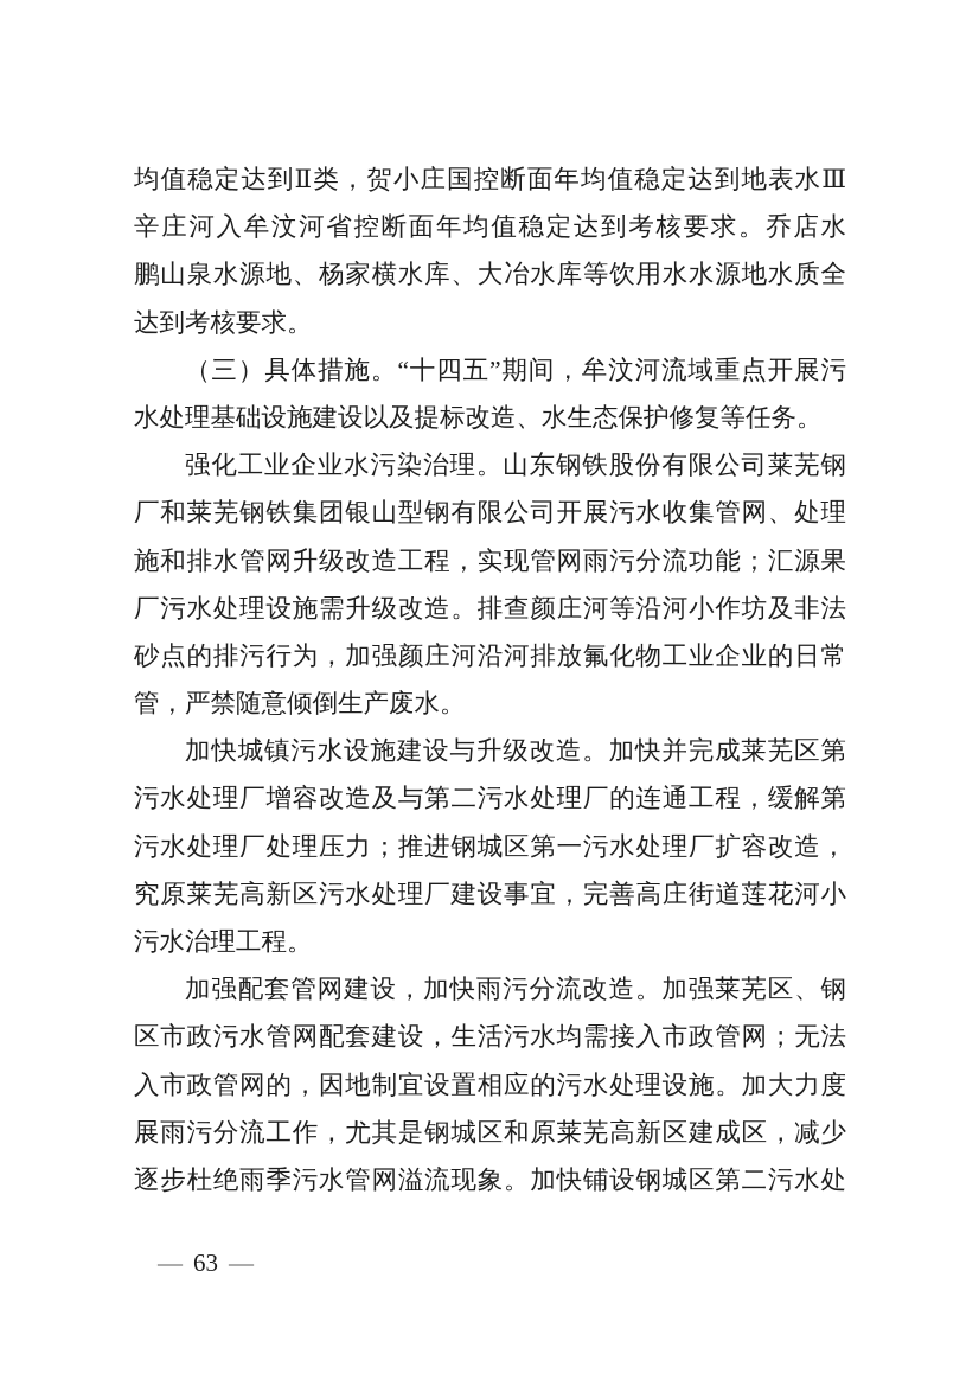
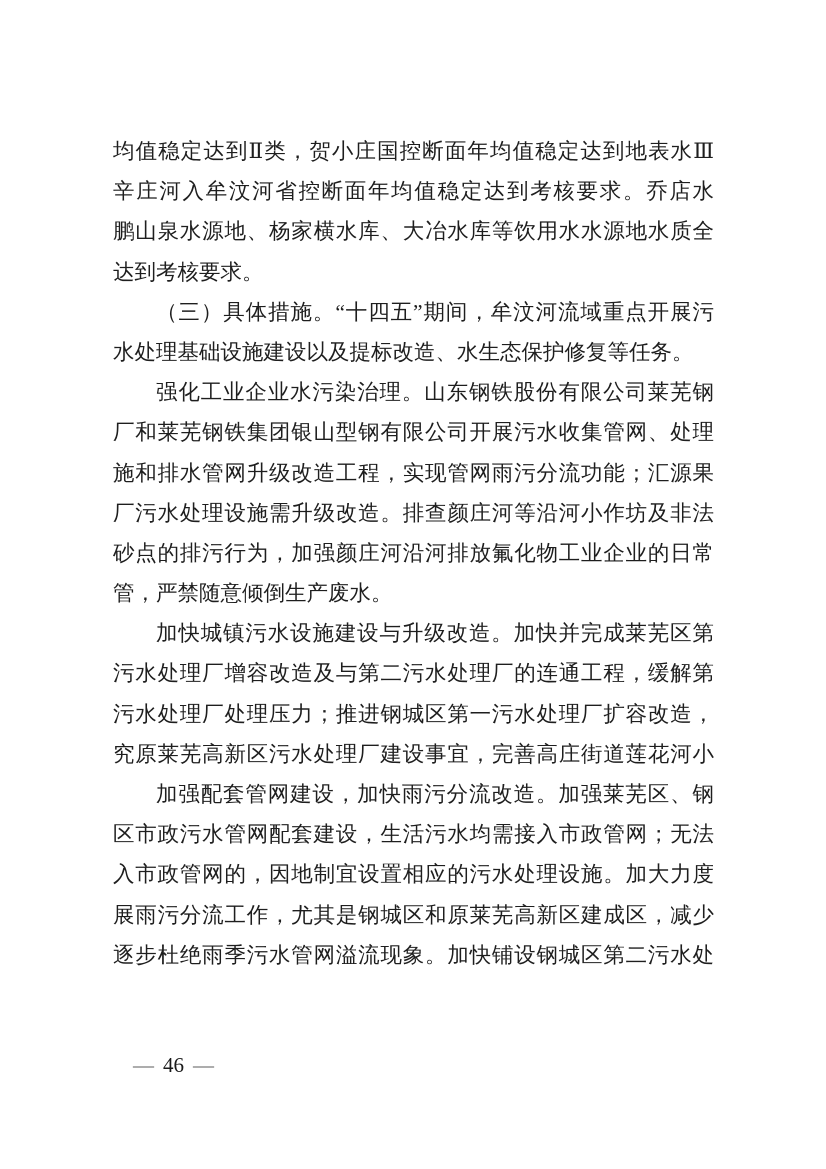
  均值稳定达到Ⅱ类，贺小庄国控断面年均值稳定达到地表水Ⅲ
  辛庄河入牟汶河省控断面年均值稳定达到考核要求。乔店水
  鹏山泉水源地、杨家横水库、大冶水库等饮用水水源地水质全
  达到考核要求。
  （三）具体措施。“十四五”期间，牟汶河流域重点开展污
  水处理基础设施建设以及提标改造、水生态保护修复等任务。
  强化工业企业水污染治理。山东钢铁股份有限公司莱芜钢
  厂和莱芜钢铁集团银山型钢有限公司开展污水收集管网、处理
  施和排水管网升级改造工程，实现管网雨污分流功能；汇源果
  厂污水处理设施需升级改造。排查颜庄河等沿河小作坊及非法
  砂点的排污行为，加强颜庄河沿河排放氟化物工业企业的日常
  管，严禁随意倾倒生产废水。
  加快城镇污水设施建设与升级改造。加快并完成莱芜区第
  污水处理厂增容改造及与第二污水处理厂的连通工程，缓解第
  污水处理厂处理压力；推进钢城区第一污水处理厂扩容改造，
  究原莱芜高新区污水处理厂建设事宜，完善高庄街道莲花河小
- 污水治理工程。
  加强配套管网建设，加快雨污分流改造。加强莱芜区、钢
  区市政污水管网配套建设，生活污水均需接入市政管网；无法
  入市政管网的，因地制宜设置相应的污水处理设施。加大力度
  展雨污分流工作，尤其是钢城区和原莱芜高新区建成区，减少
  逐步杜绝雨季污水管网溢流现象。加快铺设钢城区第二污水处
- — 63 —
+ — 46 —
